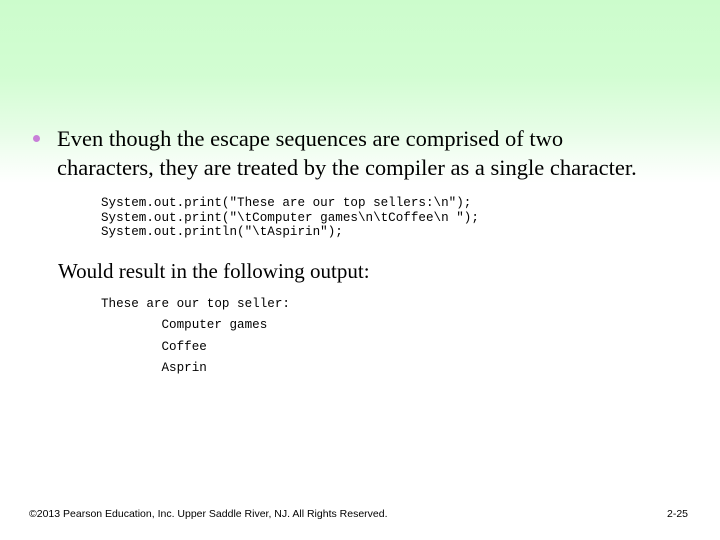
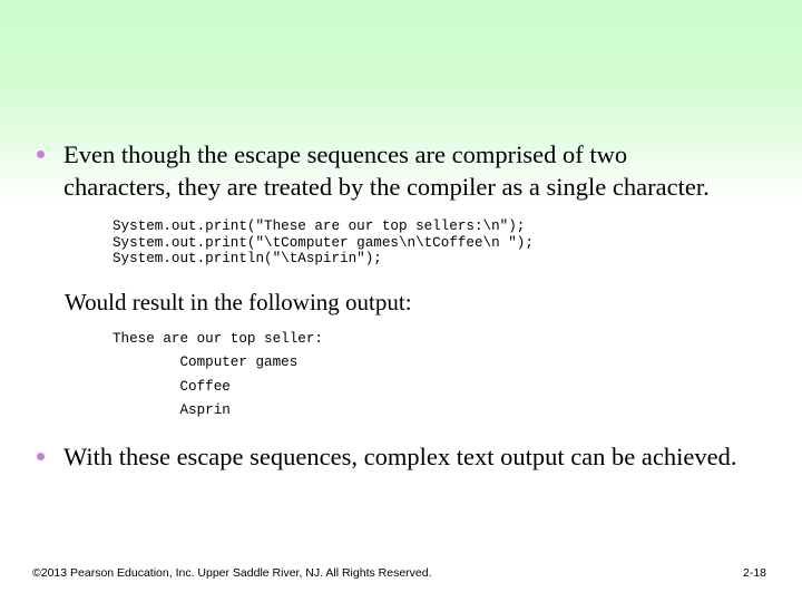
  Even though the escape sequences are comprised of two characters, they are treated by the compiler as a single character.
  System.out.print("These are our top sellers:\n");
  System.out.print("\tComputer games\n\tCoffee\n ");
  System.out.println("\tAspirin");
  Would result in the following output:
  These are our top seller:
  Computer games
  Coffee
  Asprin
+ With these escape sequences, complex text output can be achieved.
  ©2013 Pearson Education, Inc. Upper Saddle River, NJ. All Rights Reserved.
- 2-25
+ 2-18
